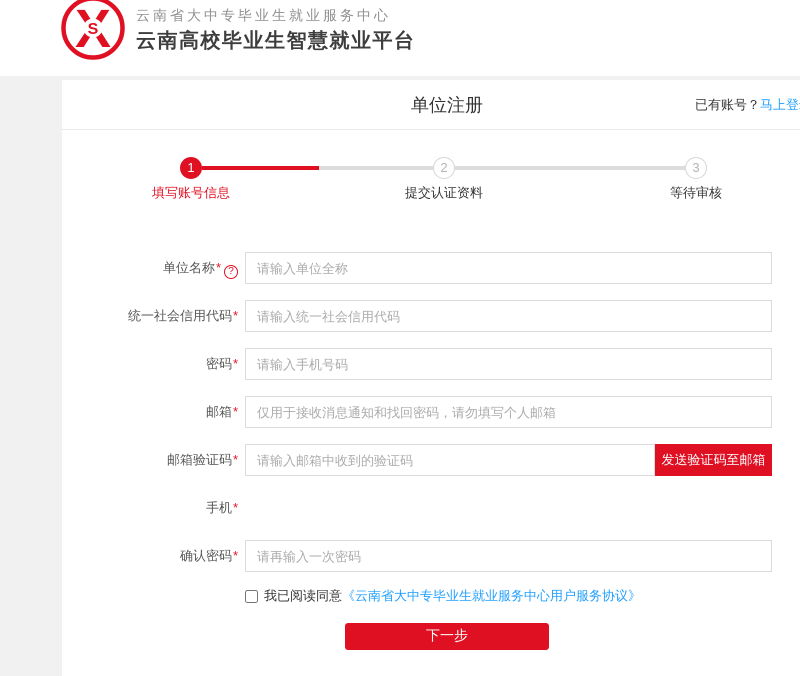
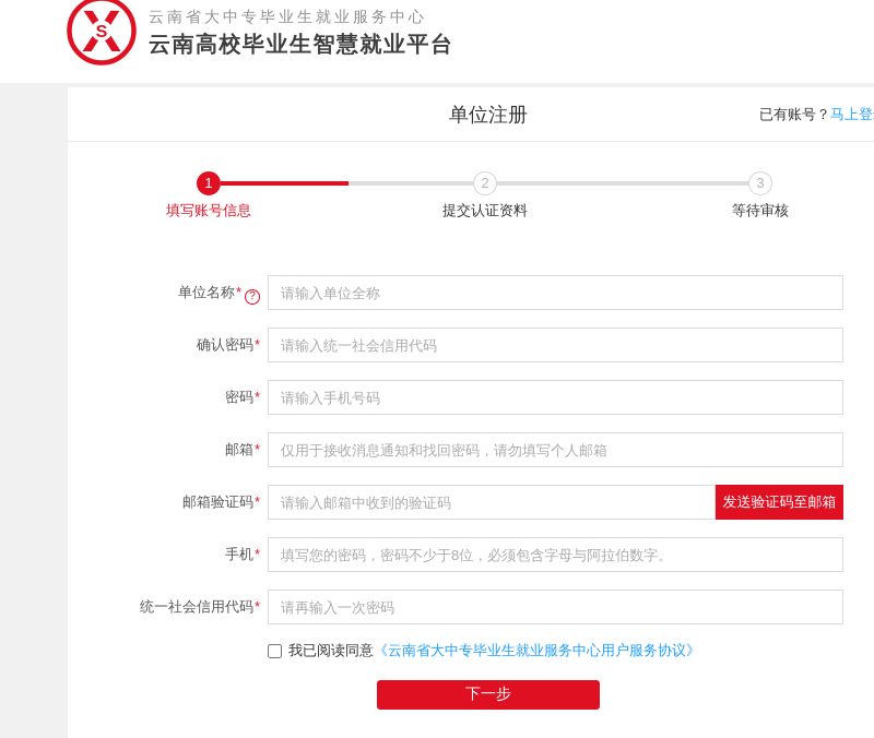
  S
  云南省大中专毕业生就业服务中心
  云南高校毕业生智慧就业平台
  单位注册
  已有账号？马上登
  1
  2
  3
  填写账号信息
  提交认证资料
  等待审核
  单位名称* ?
  请输入单位全称
- 统一社会信用代码*
+ 确认密码*
  请输入统一社会信用代码
  密码*
  请输入手机号码
  邮箱*
  仅用于接收消息通知和找回密码，请勿填写个人邮箱
  邮箱验证码*
  请输入邮箱中收到的验证码
  发送验证码至邮箱
  手机*
+ 填写您的密码，密码不少于8位，必须包含字母与阿拉伯数字。
- 确认密码*
+ 统一社会信用代码*
  请再输入一次密码
  我已阅读同意
  《云南省大中专毕业生就业服务中心用户服务协议》
  下一步
